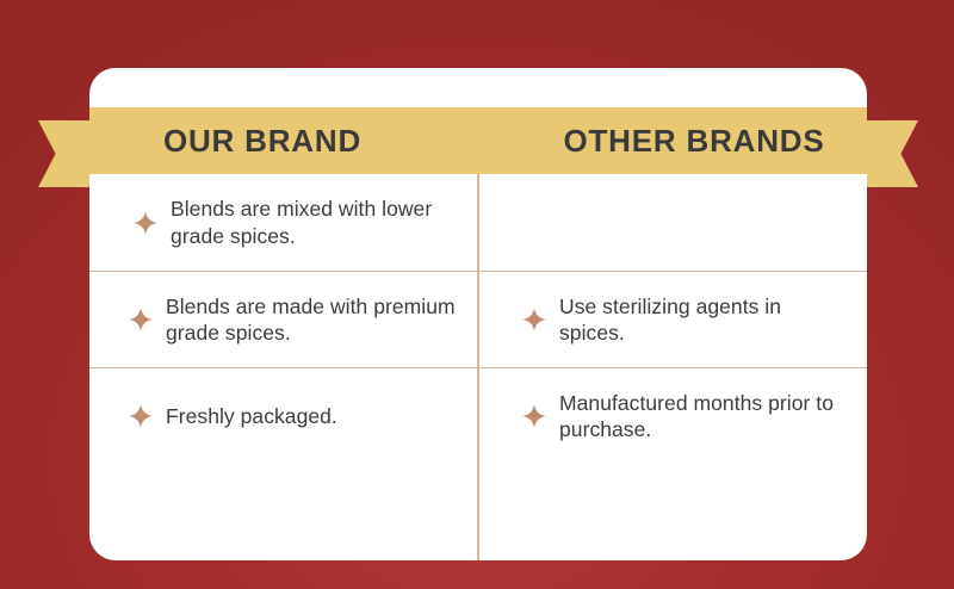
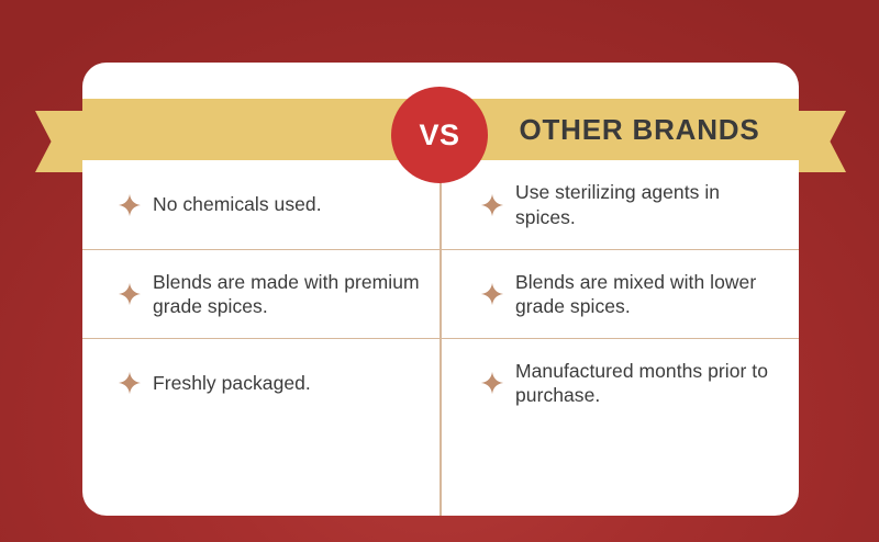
- OUR BRAND
  OTHER BRANDS
+ VS
+ No chemicals used.
- Blends are mixed with lower grade spices.
+ Use sterilizing agents in spices.
  Blends are made with premium grade spices.
- Use sterilizing agents in spices.
+ Blends are mixed with lower grade spices.
  Freshly packaged.
  Manufactured months prior to purchase.
